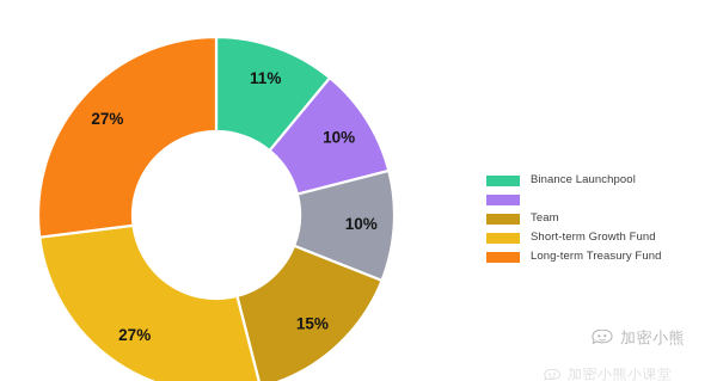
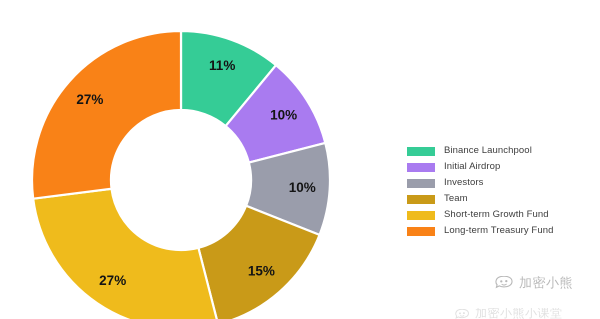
  11%
  10%
  10%
  15%
  27%
  27%
  Binance Launchpool
+ Initial Airdrop
+ Investors
  Team
  Short-term Growth Fund
  Long-term Treasury Fund
  加密小熊
  加密小熊小课堂
